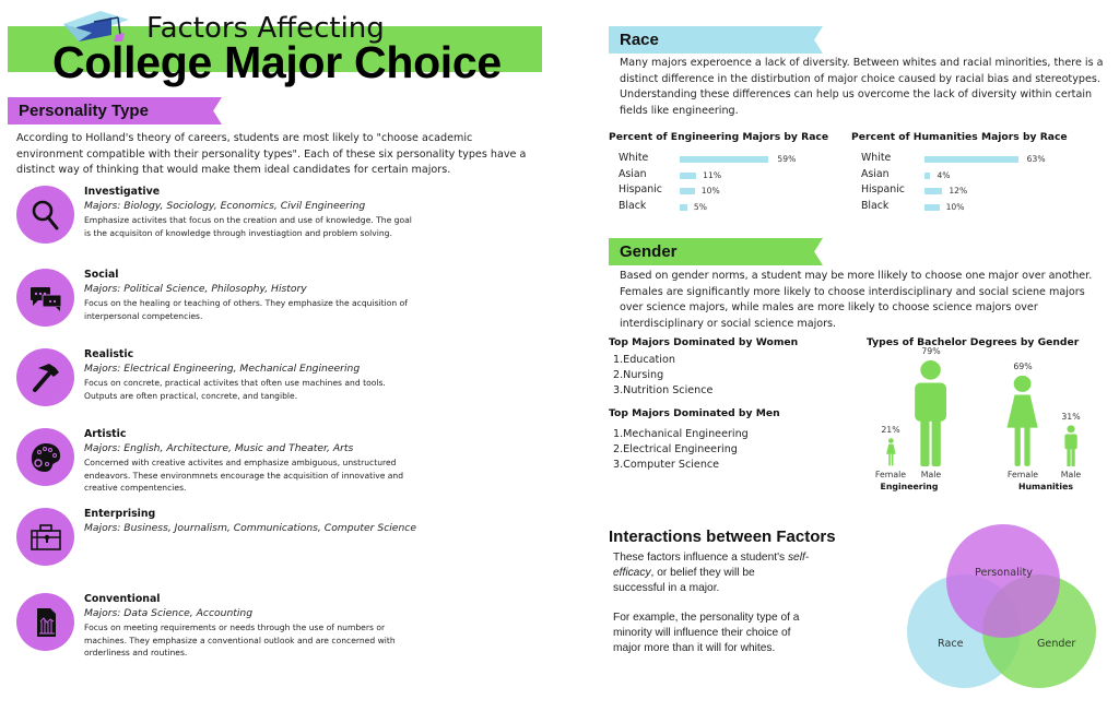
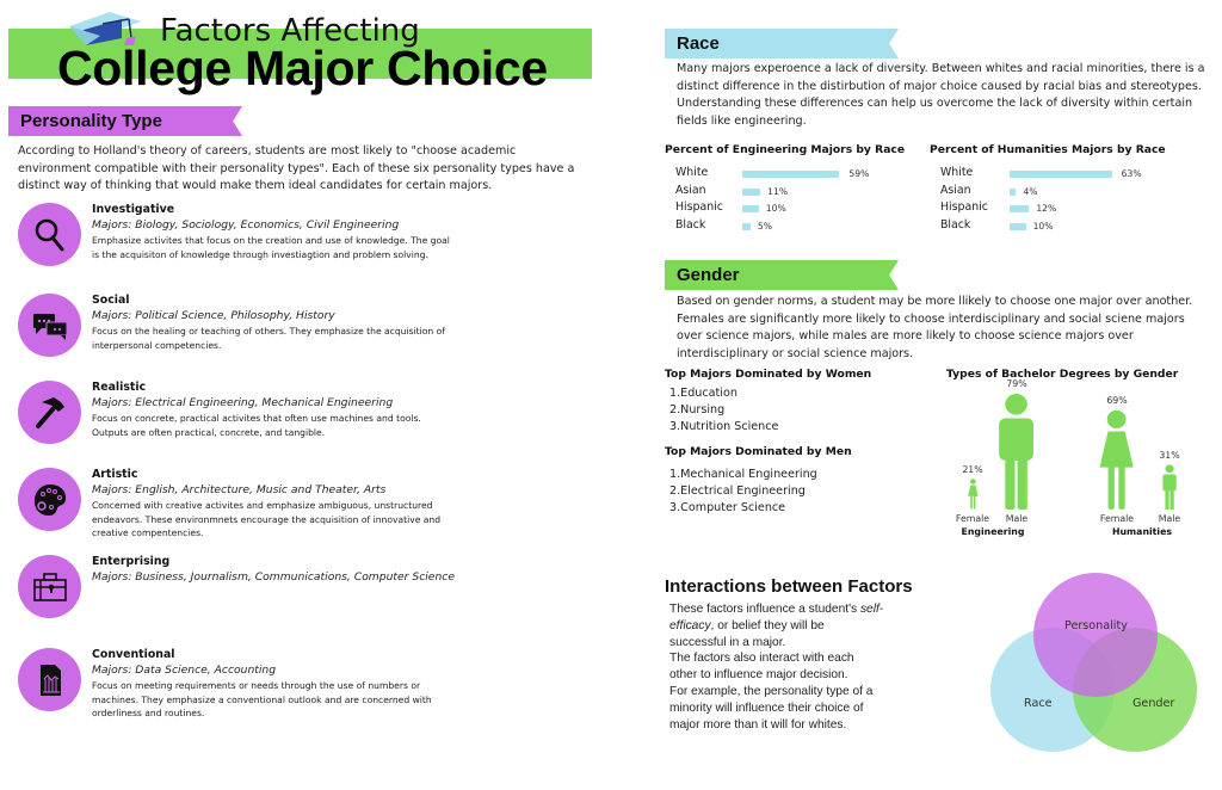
  Factors Affecting
  College Major Choice
  Personality Type
  According to Holland's theory of careers, students are most likely to "choose academic environment compatible with their personality types". Each of these six personality types have a distinct way of thinking that would make them ideal candidates for certain majors.
  Investigative
  Majors: Biology, Sociology, Economics, Civil Engineering
  Emphasize activites that focus on the creation and use of knowledge. The goal is the acquisiton of knowledge through investiagtion and problem solving.
  Social
  Majors: Political Science, Philosophy, History
  Focus on the healing or teaching of others. They emphasize the acquisition of interpersonal competencies.
  Realistic
  Majors: Electrical Engineering, Mechanical Engineering
  Focus on concrete, practical activites that often use machines and tools. Outputs are often practical, concrete, and tangible.
  Artistic
  Majors: English, Architecture, Music and Theater, Arts
  Concerned with creative activites and emphasize ambiguous, unstructured endeavors. These environmnets encourage the acquisition of innovative and creative compentencies.
  Enterprising
  Majors: Business, Journalism, Communications, Computer Science
  Conventional
  Majors: Data Science, Accounting
  Focus on meeting requirements or needs through the use of numbers or machines. They emphasize a conventional outlook and are concerned with orderliness and routines.
  Race
  Many majors experoence a lack of diversity. Between whites and racial minorities, there is a distinct difference in the distirbution of major choice caused by racial bias and stereotypes. Understanding these differences can help us overcome the lack of diversity within certain fields like engineering.
  Percent of Engineering Majors by Race
  White
  59%
  Asian
  11%
  Hispanic
  10%
  Black
  5%
  Percent of Humanities Majors by Race
  White
  63%
  Asian
  4%
  Hispanic
  12%
  Black
  10%
  Gender
  Based on gender norms, a student may be more llikely to choose one major over another. Females are significantly more likely to choose interdisciplinary and social sciene majors over science majors, while males are more likely to choose science majors over interdisciplinary or social science majors.
  Top Majors Dominated by Women
  1.Education
  2.Nursing
  3.Nutrition Science
  Top Majors Dominated by Men
  1.Mechanical Engineering
  2.Electrical Engineering
  3.Computer Science
  Types of Bachelor Degrees by Gender
  21%
  Female
  79%
  Male
  Engineering
  69%
  Female
  31%
  Male
  Humanities
  Interactions between Factors
  These factors influence a student's self-efficacy, or belief they will be successful in a major.
+ The factors also interact with each other to influence major decision.
  For example, the personality type of a minority will influence their choice of major more than it will for whites.
  Personality
  Race
  Gender
